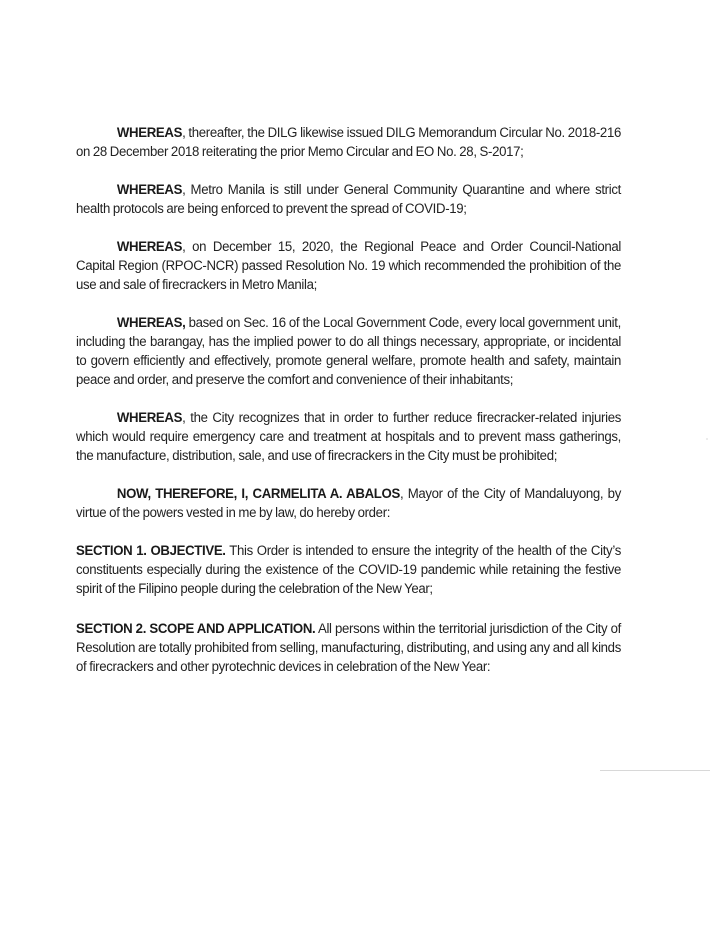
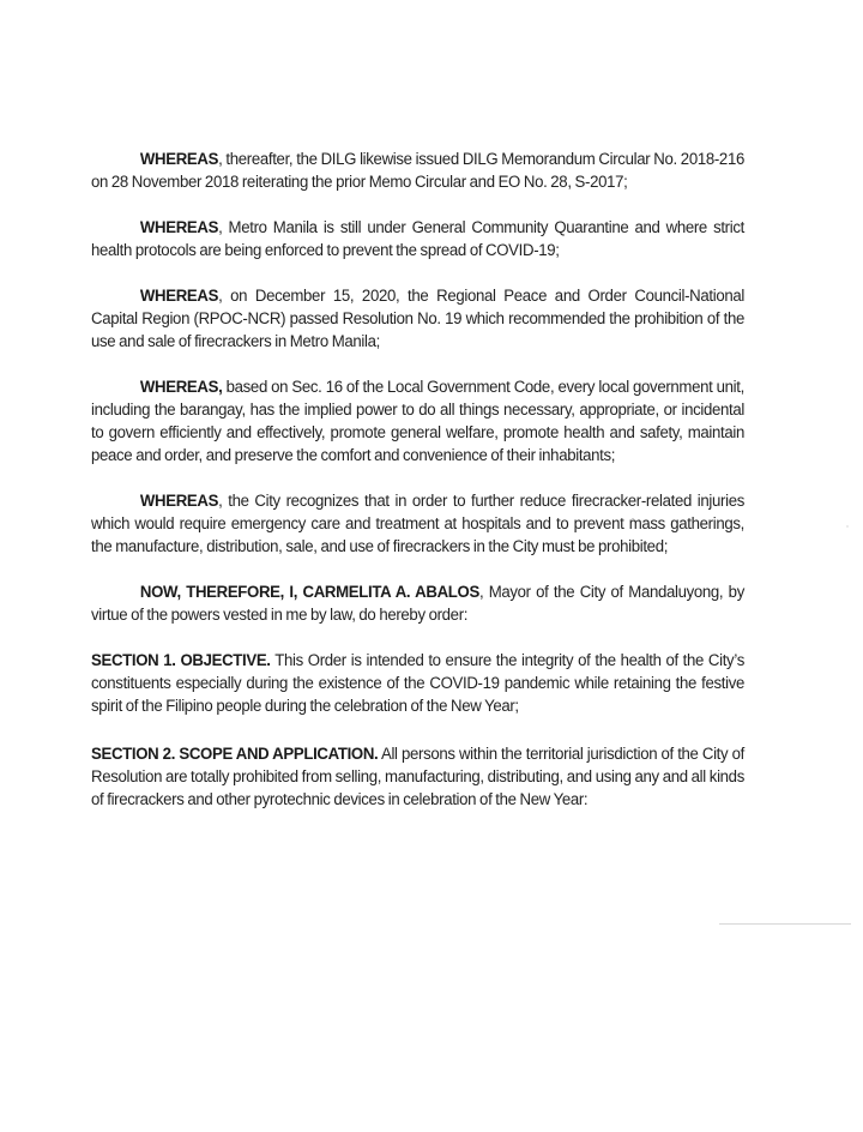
- WHEREAS, thereafter, the DILG likewise issued DILG Memorandum Circular No. 2018-216 on 28 December 2018 reiterating the prior Memo Circular and EO No. 28, S-2017;
+ WHEREAS, thereafter, the DILG likewise issued DILG Memorandum Circular No. 2018-216 on 28 November 2018 reiterating the prior Memo Circular and EO No. 28, S-2017;
  WHEREAS, Metro Manila is still under General Community Quarantine and where strict health protocols are being enforced to prevent the spread of COVID-19;
  WHEREAS, on December 15, 2020, the Regional Peace and Order Council-National Capital Region (RPOC-NCR) passed Resolution No. 19 which recommended the prohibition of the use and sale of firecrackers in Metro Manila;
  WHEREAS, based on Sec. 16 of the Local Government Code, every local government unit, including the barangay, has the implied power to do all things necessary, appropriate, or incidental to govern efficiently and effectively, promote general welfare, promote health and safety, maintain peace and order, and preserve the comfort and convenience of their inhabitants;
  WHEREAS, the City recognizes that in order to further reduce firecracker-related injuries which would require emergency care and treatment at hospitals and to prevent mass gatherings, the manufacture, distribution, sale, and use of firecrackers in the City must be prohibited;
  NOW, THEREFORE, I, CARMELITA A. ABALOS, Mayor of the City of Mandaluyong, by virtue of the powers vested in me by law, do hereby order:
  SECTION 1. OBJECTIVE. This Order is intended to ensure the integrity of the health of the City’s constituents especially during the existence of the COVID-19 pandemic while retaining the festive spirit of the Filipino people during the celebration of the New Year;
  SECTION 2. SCOPE AND APPLICATION. All persons within the territorial jurisdiction of the City of Resolution are totally prohibited from selling, manufacturing, distributing, and using any and all kinds of firecrackers and other pyrotechnic devices in celebration of the New Year:
